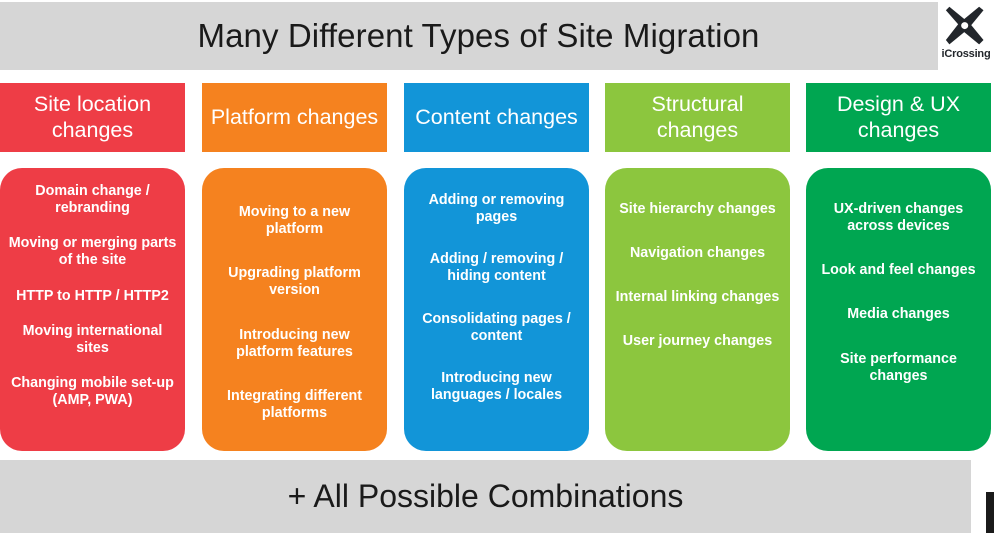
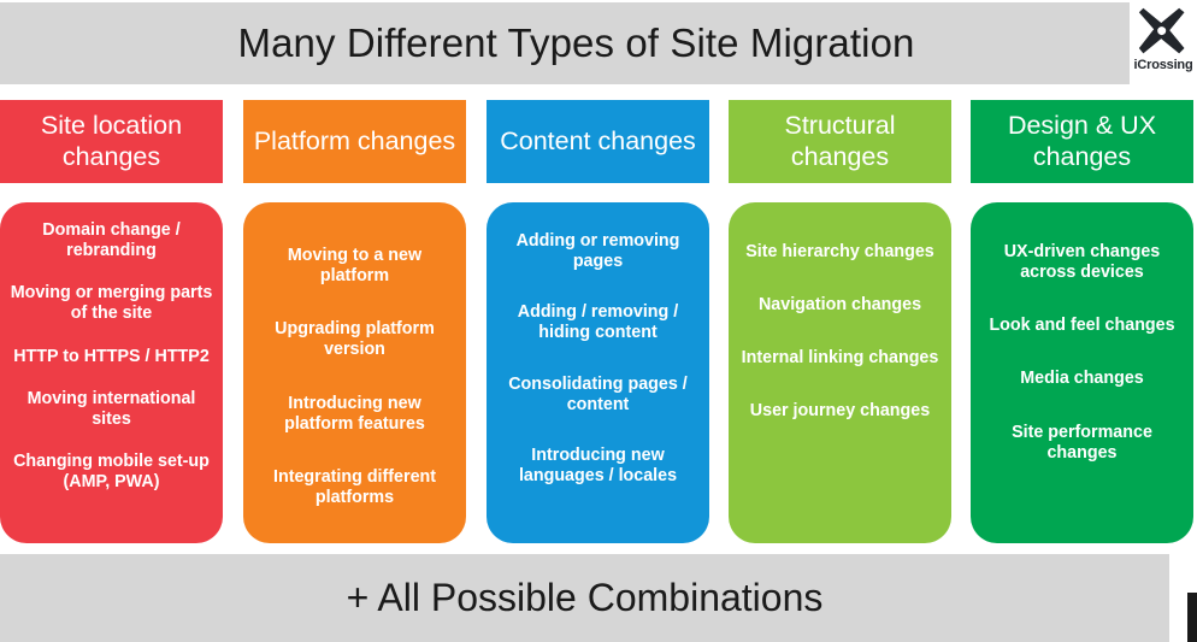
  Many Different Types of Site Migration
  iCrossing
  Site location changes
  Domain change / rebranding
  Moving or merging parts of the site
- HTTP to HTTP / HTTP2
+ HTTP to HTTPS / HTTP2
  Moving international sites
  Changing mobile set-up (AMP, PWA)
  Platform changes
  Moving to a new platform
  Upgrading platform version
  Introducing new platform features
  Integrating different platforms
  Content changes
  Adding or removing pages
  Adding / removing / hiding content
  Consolidating pages / content
  Introducing new languages / locales
  Structural changes
  Site hierarchy changes
  Navigation changes
  Internal linking changes
  User journey changes
  Design & UX changes
  UX-driven changes across devices
  Look and feel changes
  Media changes
  Site performance changes
  + All Possible Combinations
